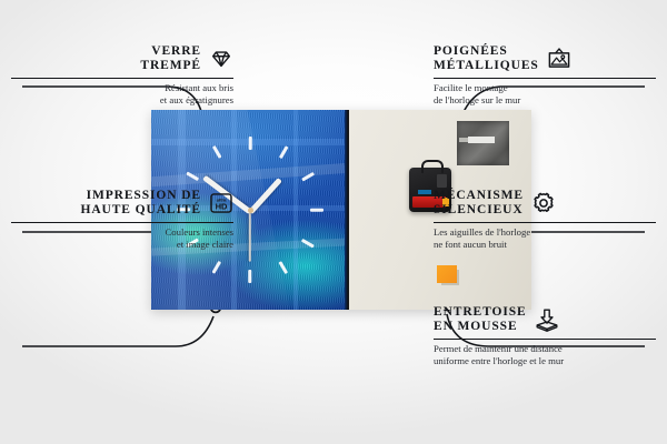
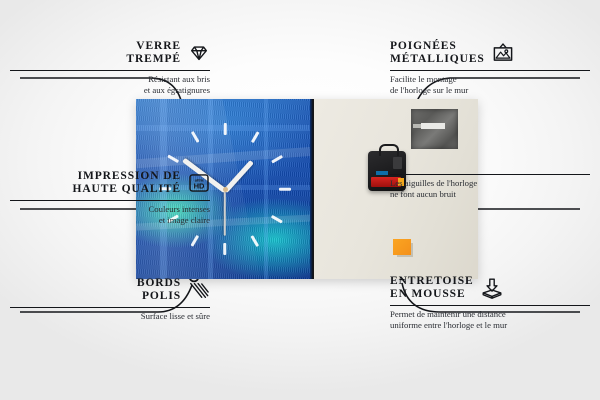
  VERRE
  TREMPÉ
  Résistant aux bris
  et aux égratignures
  IMPRESSION DE
  HAUTE QUALITÉ
  HD
  Couleurs intenses
  et image claire
+ BORDS
+ POLIS
+ Surface lisse et sûre
  POIGNÉES
  MÉTALLIQUES
  Facilite le montage
  de l'horloge sur le mur
- MÉCANISME
- SILENCIEUX
  Les aiguilles de l'horloge
  ne font aucun bruit
  ENTRETOISE
  EN MOUSSE
  Permet de maintenir une distance
  uniforme entre l'horloge et le mur
